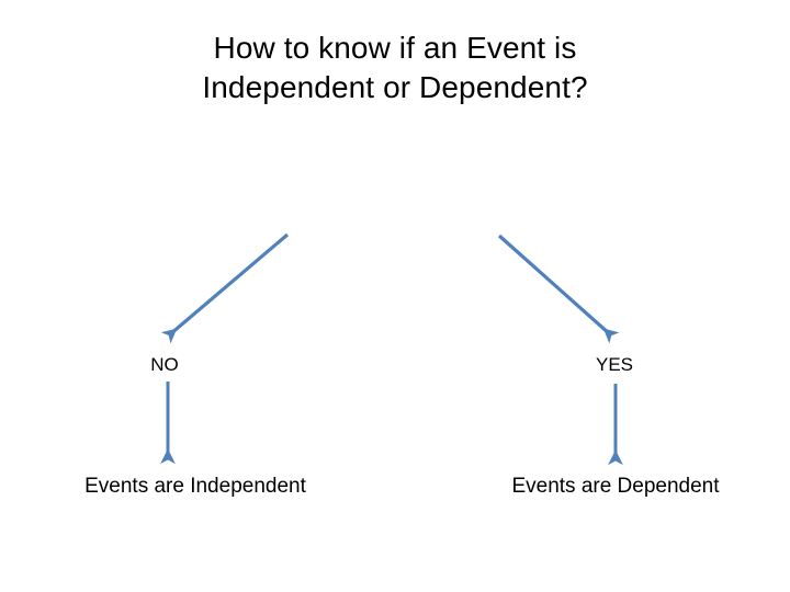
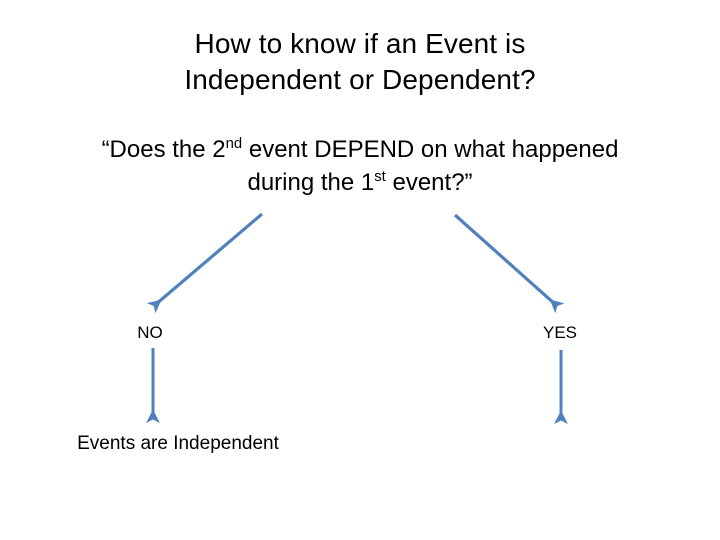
  How to know if an Event is
  Independent or Dependent?
+ “Does the 2nd event DEPEND on what happened
+ during the 1st event?”
  NO
  YES
  Events are Independent
- Events are Dependent
